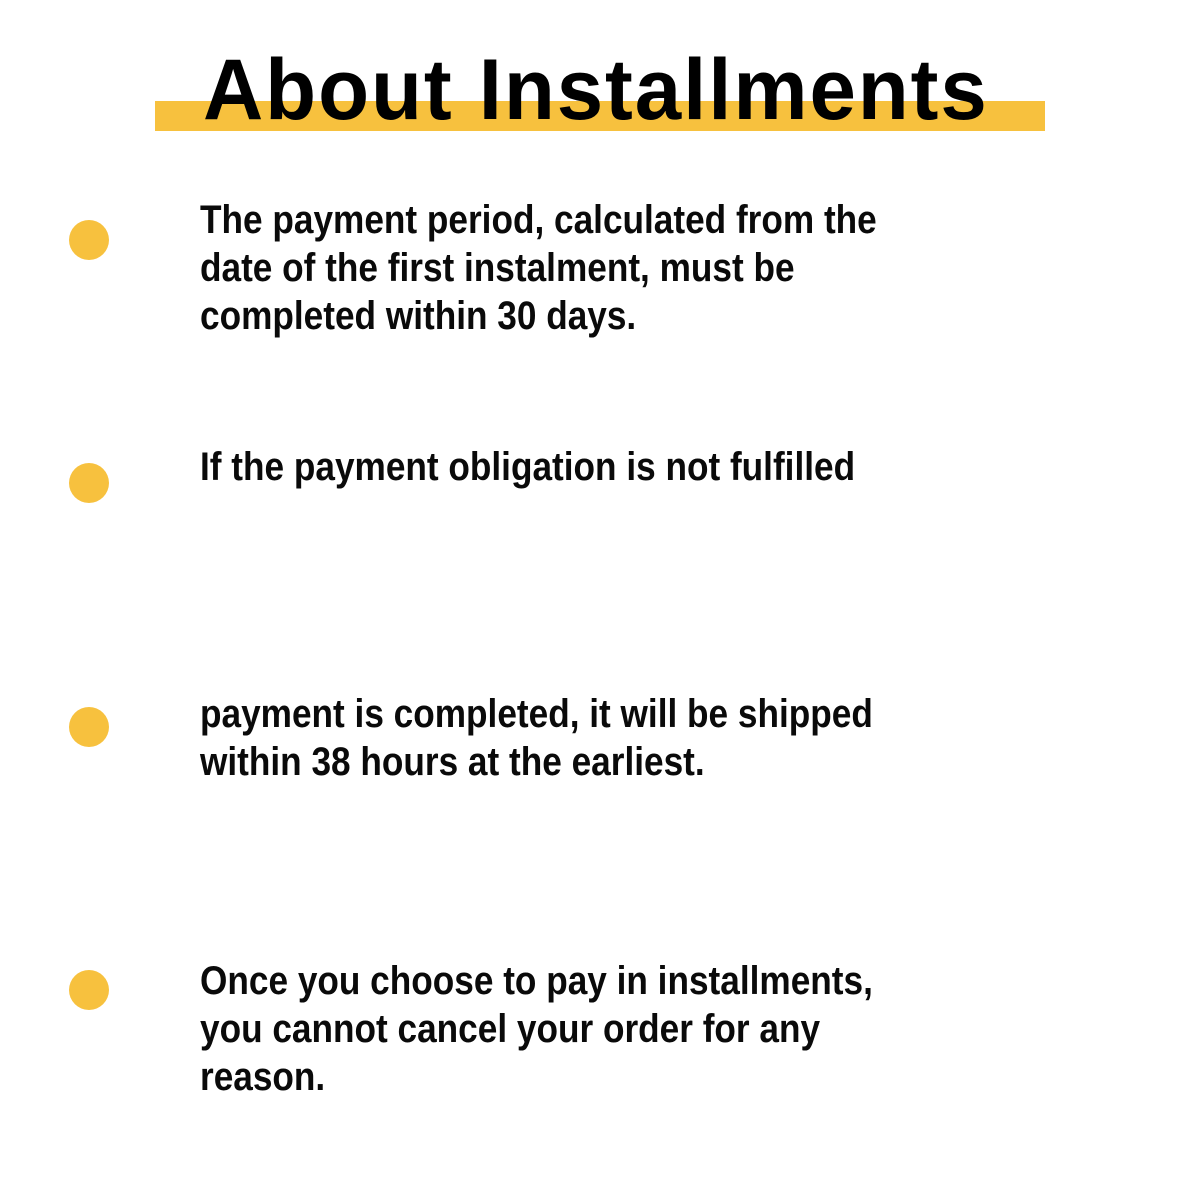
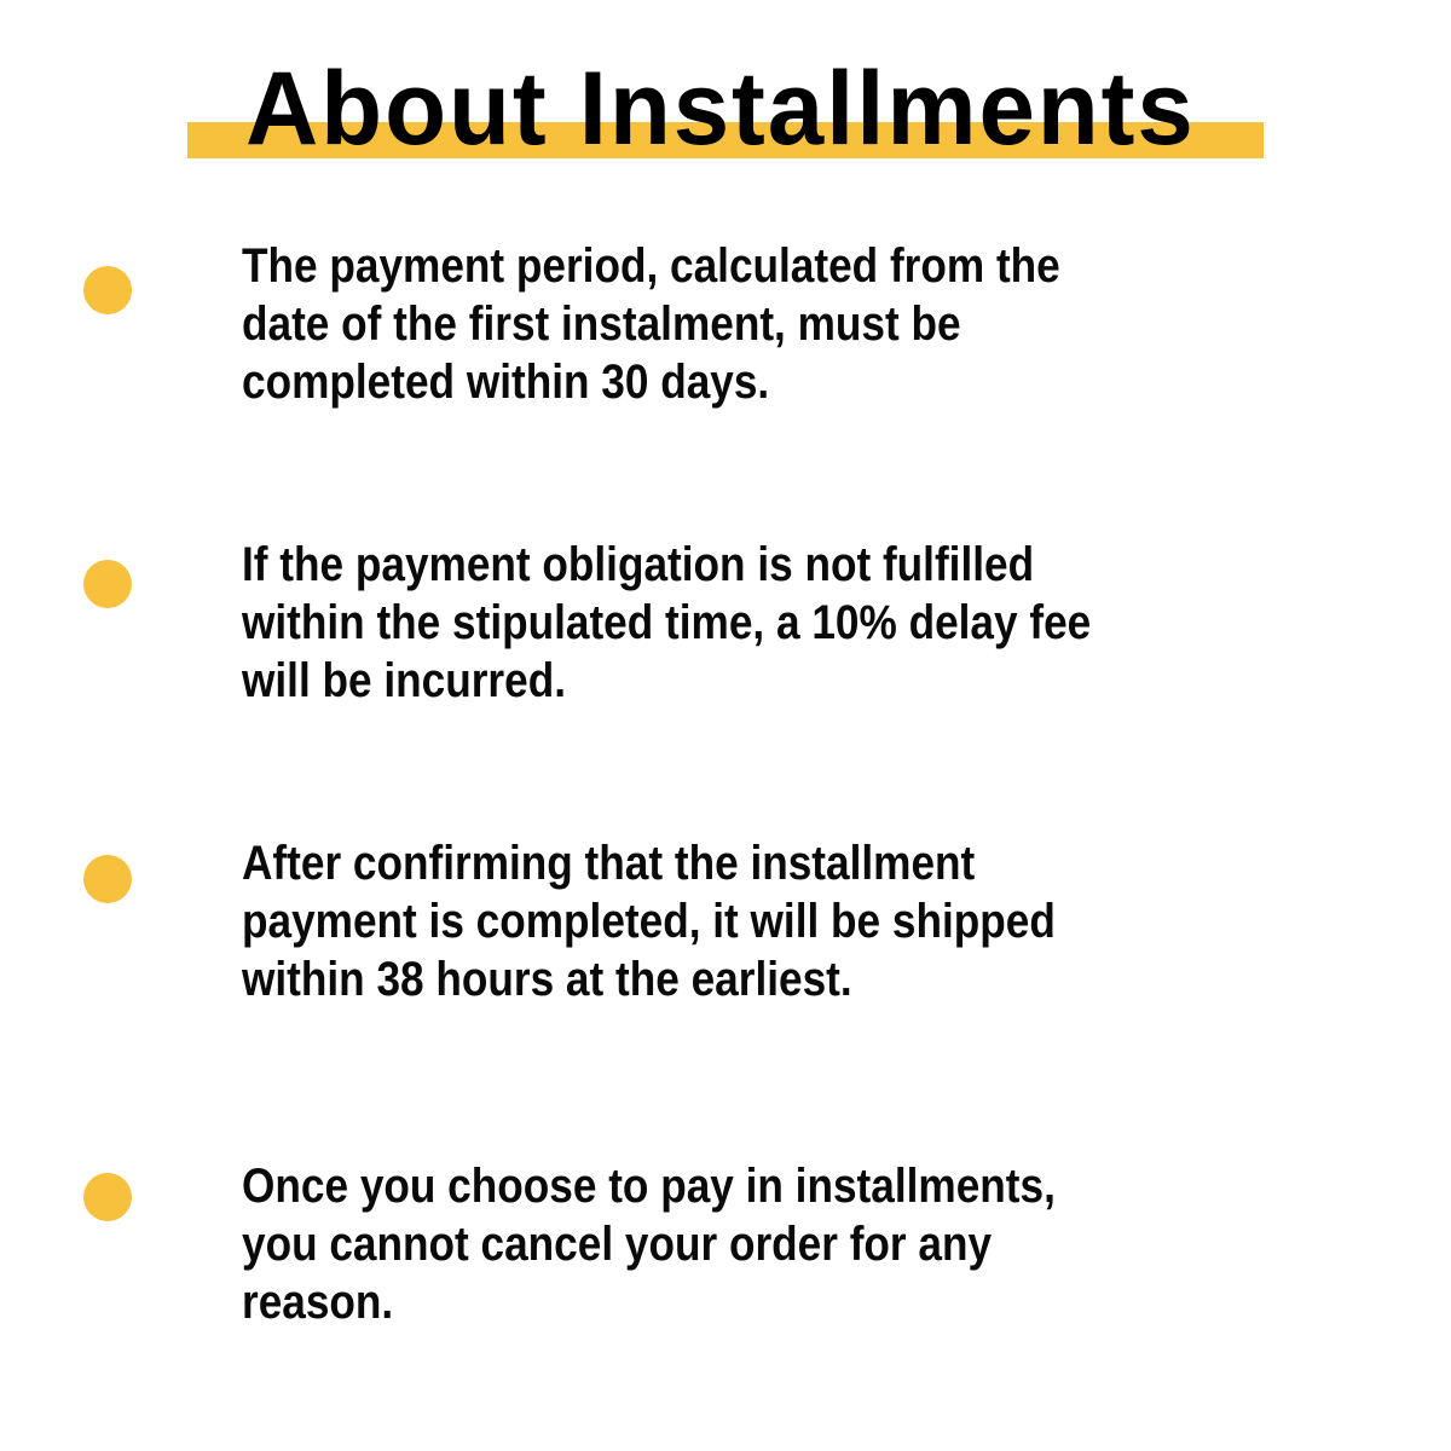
  About Installments
  The payment period, calculated from the
  date of the first instalment, must be
  completed within 30 days.
  If the payment obligation is not fulfilled
+ within the stipulated time, a 10% delay fee
+ will be incurred.
+ After confirming that the installment
  payment is completed, it will be shipped
  within 38 hours at the earliest.
  Once you choose to pay in installments,
  you cannot cancel your order for any
  reason.
